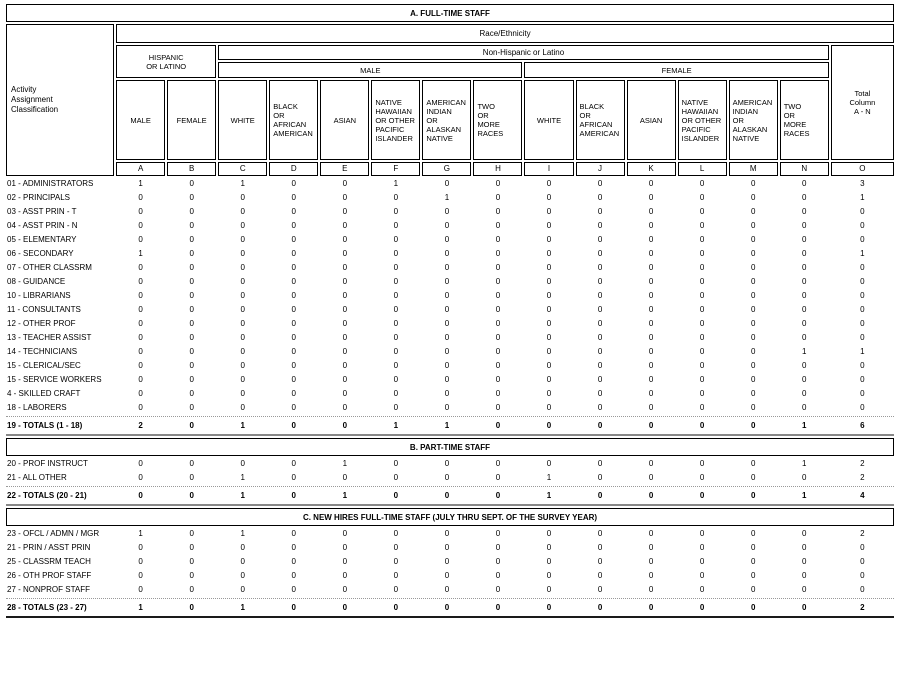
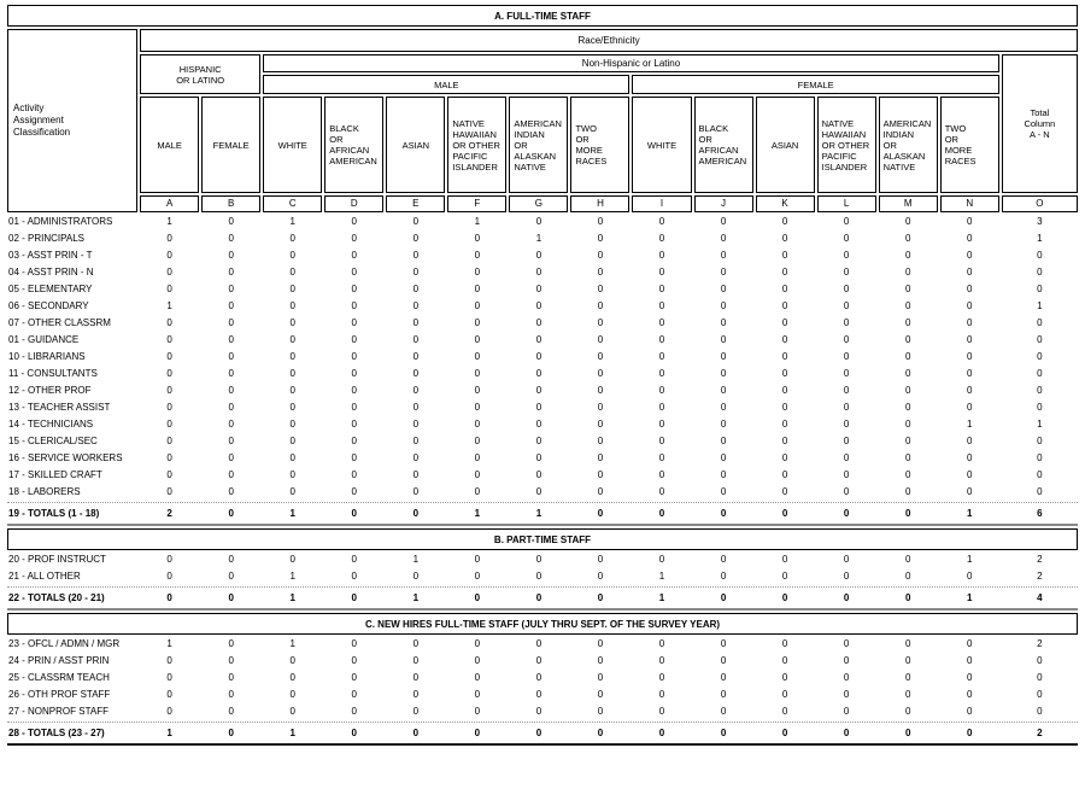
  A. FULL-TIME STAFF
  Activity Assignment Classification	Race/Ethnicity
  HISPANIC OR LATINO	Non-Hispanic or Latino	Total Column A - N
  MALE	FEMALE
  MALE	FEMALE	WHITE	BLACK OR AFRICAN AMERICAN	ASIAN	NATIVE HAWAIIAN OR OTHER PACIFIC ISLANDER	AMERICAN INDIAN OR ALASKAN NATIVE	TWO OR MORE RACES	WHITE	BLACK OR AFRICAN AMERICAN	ASIAN	NATIVE HAWAIIAN OR OTHER PACIFIC ISLANDER	AMERICAN INDIAN OR ALASKAN NATIVE	TWO OR MORE RACES
  A	B	C	D	E	F	G	H	I	J	K	L	M	N	O
  01 - ADMINISTRATORS	1	0	1	0	0	1	0	0	0	0	0	0	0	0	3
  02 - PRINCIPALS	0	0	0	0	0	0	1	0	0	0	0	0	0	0	1
  03 - ASST PRIN - T	0	0	0	0	0	0	0	0	0	0	0	0	0	0	0
  04 - ASST PRIN - N	0	0	0	0	0	0	0	0	0	0	0	0	0	0	0
  05 - ELEMENTARY	0	0	0	0	0	0	0	0	0	0	0	0	0	0	0
  06 - SECONDARY	1	0	0	0	0	0	0	0	0	0	0	0	0	0	1
  07 - OTHER CLASSRM	0	0	0	0	0	0	0	0	0	0	0	0	0	0	0
- 08 - GUIDANCE	0	0	0	0	0	0	0	0	0	0	0	0	0	0	0
+ 01 - GUIDANCE	0	0	0	0	0	0	0	0	0	0	0	0	0	0	0
  10 - LIBRARIANS	0	0	0	0	0	0	0	0	0	0	0	0	0	0	0
  11 - CONSULTANTS	0	0	0	0	0	0	0	0	0	0	0	0	0	0	0
  12 - OTHER PROF	0	0	0	0	0	0	0	0	0	0	0	0	0	0	0
  13 - TEACHER ASSIST	0	0	0	0	0	0	0	0	0	0	0	0	0	0	0
  14 - TECHNICIANS	0	0	0	0	0	0	0	0	0	0	0	0	0	1	1
  15 - CLERICAL/SEC	0	0	0	0	0	0	0	0	0	0	0	0	0	0	0
- 15 - SERVICE WORKERS	0	0	0	0	0	0	0	0	0	0	0	0	0	0	0
+ 16 - SERVICE WORKERS	0	0	0	0	0	0	0	0	0	0	0	0	0	0	0
- 4 - SKILLED CRAFT	0	0	0	0	0	0	0	0	0	0	0	0	0	0	0
+ 17 - SKILLED CRAFT	0	0	0	0	0	0	0	0	0	0	0	0	0	0	0
  18 - LABORERS	0	0	0	0	0	0	0	0	0	0	0	0	0	0	0
  19 - TOTALS (1 - 18)	2	0	1	0	0	1	1	0	0	0	0	0	0	1	6
  B. PART-TIME STAFF
  20 - PROF INSTRUCT	0	0	0	0	1	0	0	0	0	0	0	0	0	1	2
  21 - ALL OTHER	0	0	1	0	0	0	0	0	1	0	0	0	0	0	2
  22 - TOTALS (20 - 21)	0	0	1	0	1	0	0	0	1	0	0	0	0	1	4
  C. NEW HIRES FULL-TIME STAFF (JULY THRU SEPT. OF THE SURVEY YEAR)
  23 - OFCL / ADMN / MGR	1	0	1	0	0	0	0	0	0	0	0	0	0	0	2
- 21 - PRIN / ASST PRIN	0	0	0	0	0	0	0	0	0	0	0	0	0	0	0
+ 24 - PRIN / ASST PRIN	0	0	0	0	0	0	0	0	0	0	0	0	0	0	0
  25 - CLASSRM TEACH	0	0	0	0	0	0	0	0	0	0	0	0	0	0	0
  26 - OTH PROF STAFF	0	0	0	0	0	0	0	0	0	0	0	0	0	0	0
  27 - NONPROF STAFF	0	0	0	0	0	0	0	0	0	0	0	0	0	0	0
  28 - TOTALS (23 - 27)	1	0	1	0	0	0	0	0	0	0	0	0	0	0	2
